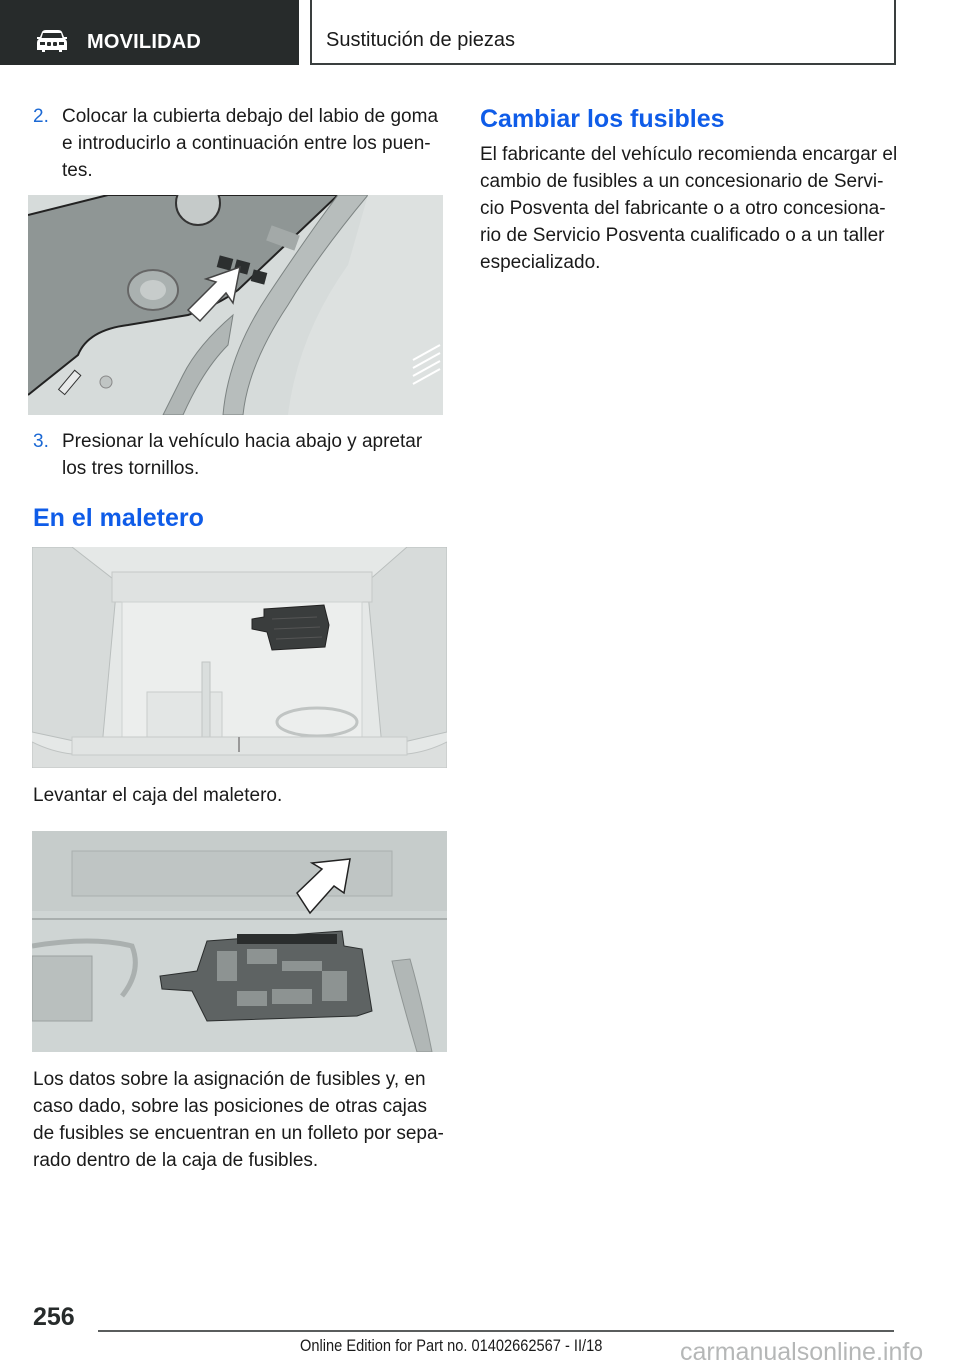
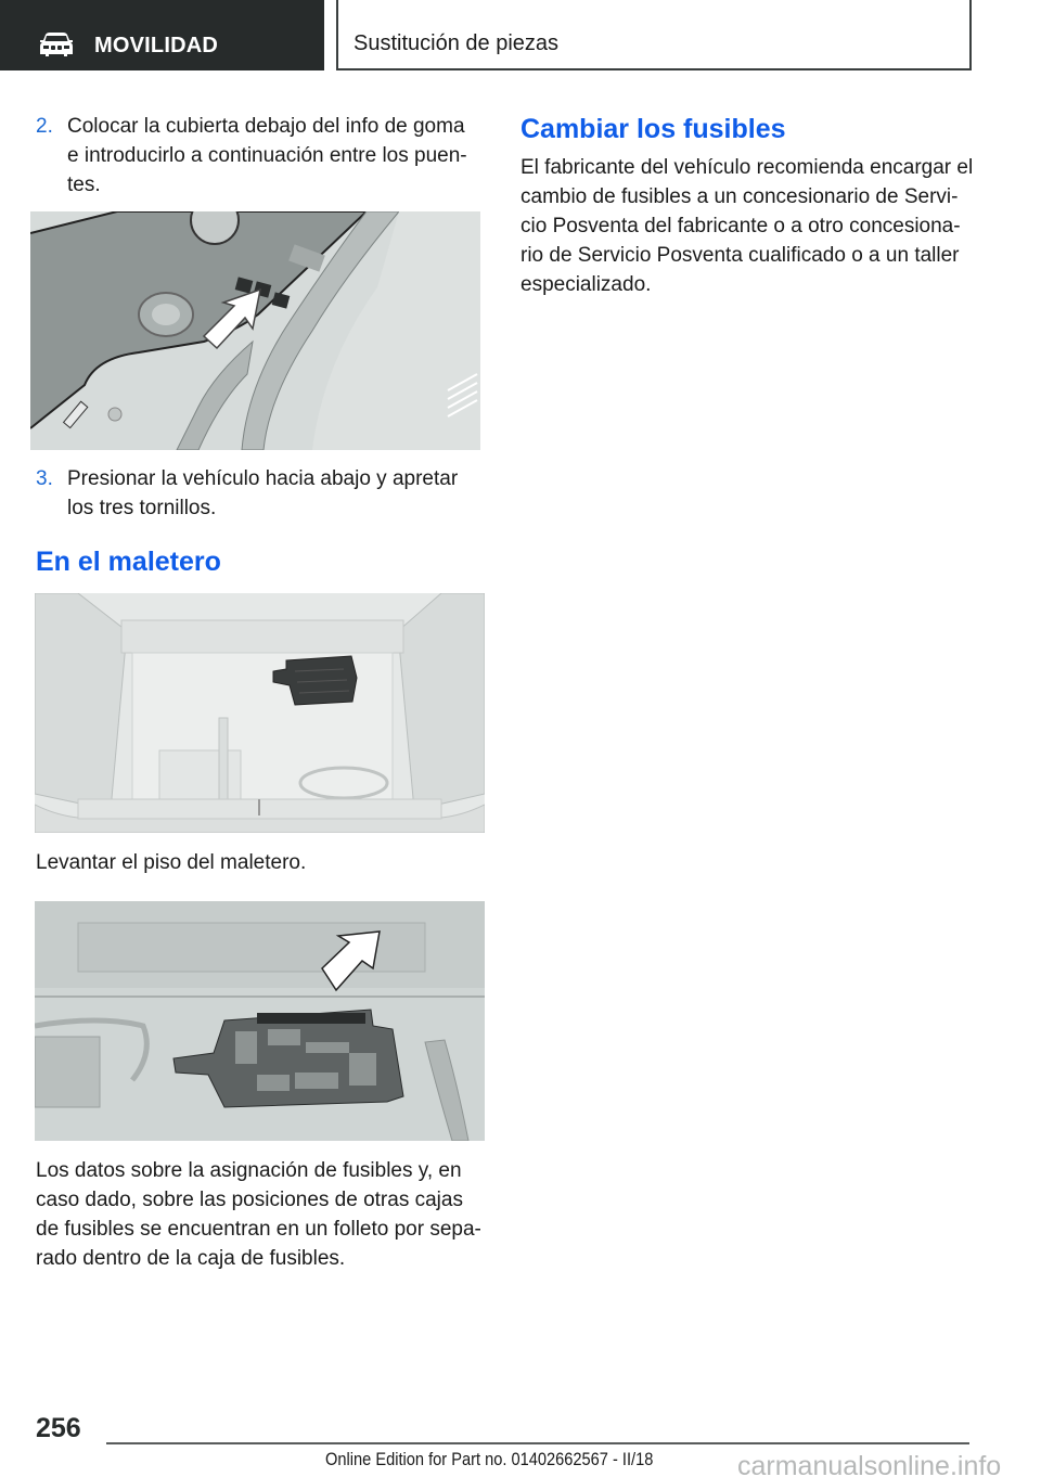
  MOVILIDAD
  Sustitución de piezas
  2.
- Colocar la cubierta debajo del labio de goma e introducirlo a continuación entre los puen-tes.
+ Colocar la cubierta debajo del info de goma e introducirlo a continuación entre los puen-tes.
  3.
  Presionar la vehículo hacia abajo y apretar los tres tornillos.
  En el maletero
- Levantar el caja del maletero.
+ Levantar el piso del maletero.
  Los datos sobre la asignación de fusibles y, en caso dado, sobre las posiciones de otras cajas de fusibles se encuentran en un folleto por sepa-rado dentro de la caja de fusibles.
  Cambiar los fusibles
  El fabricante del vehículo recomienda encargar el cambio de fusibles a un concesionario de Servi-cio Posventa del fabricante o a otro concesiona-rio de Servicio Posventa cualificado o a un taller especializado.
  256
  Online Edition for Part no. 01402662567 - II/18
  carmanualsonline.info
